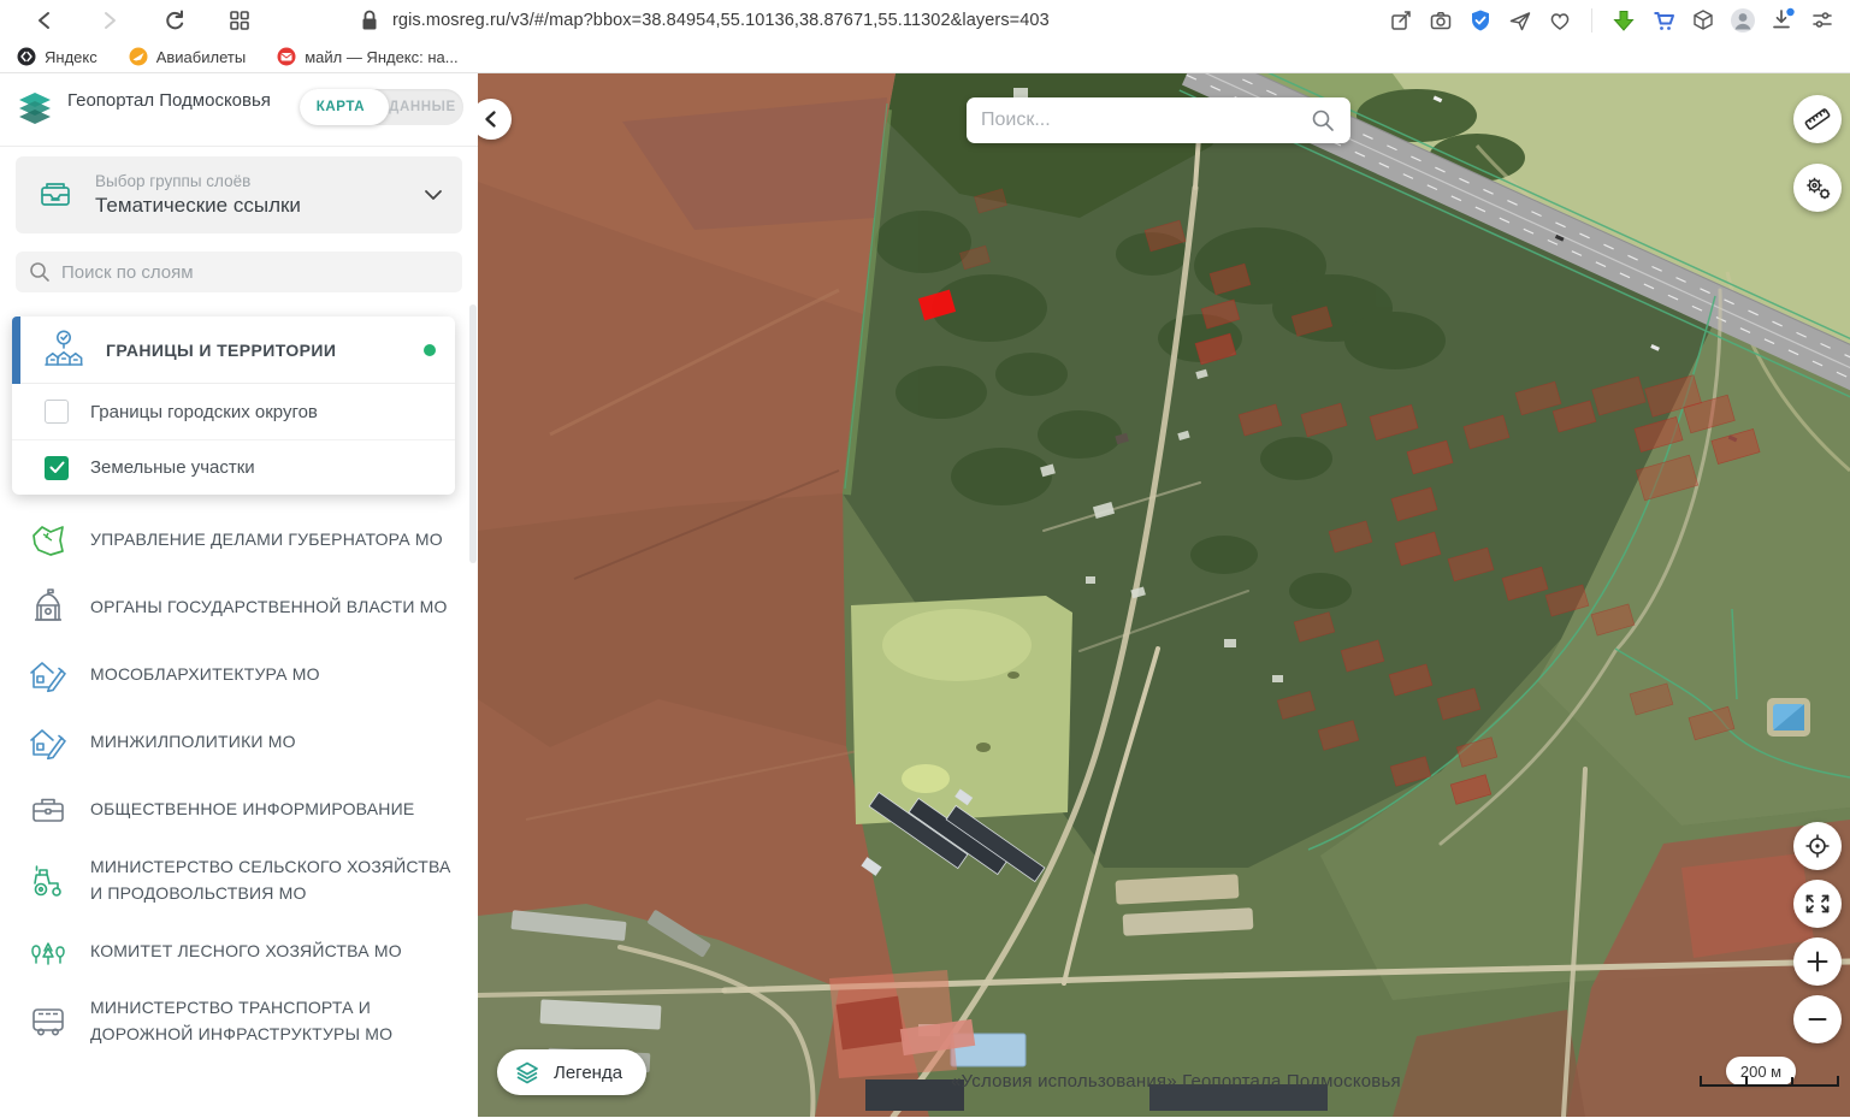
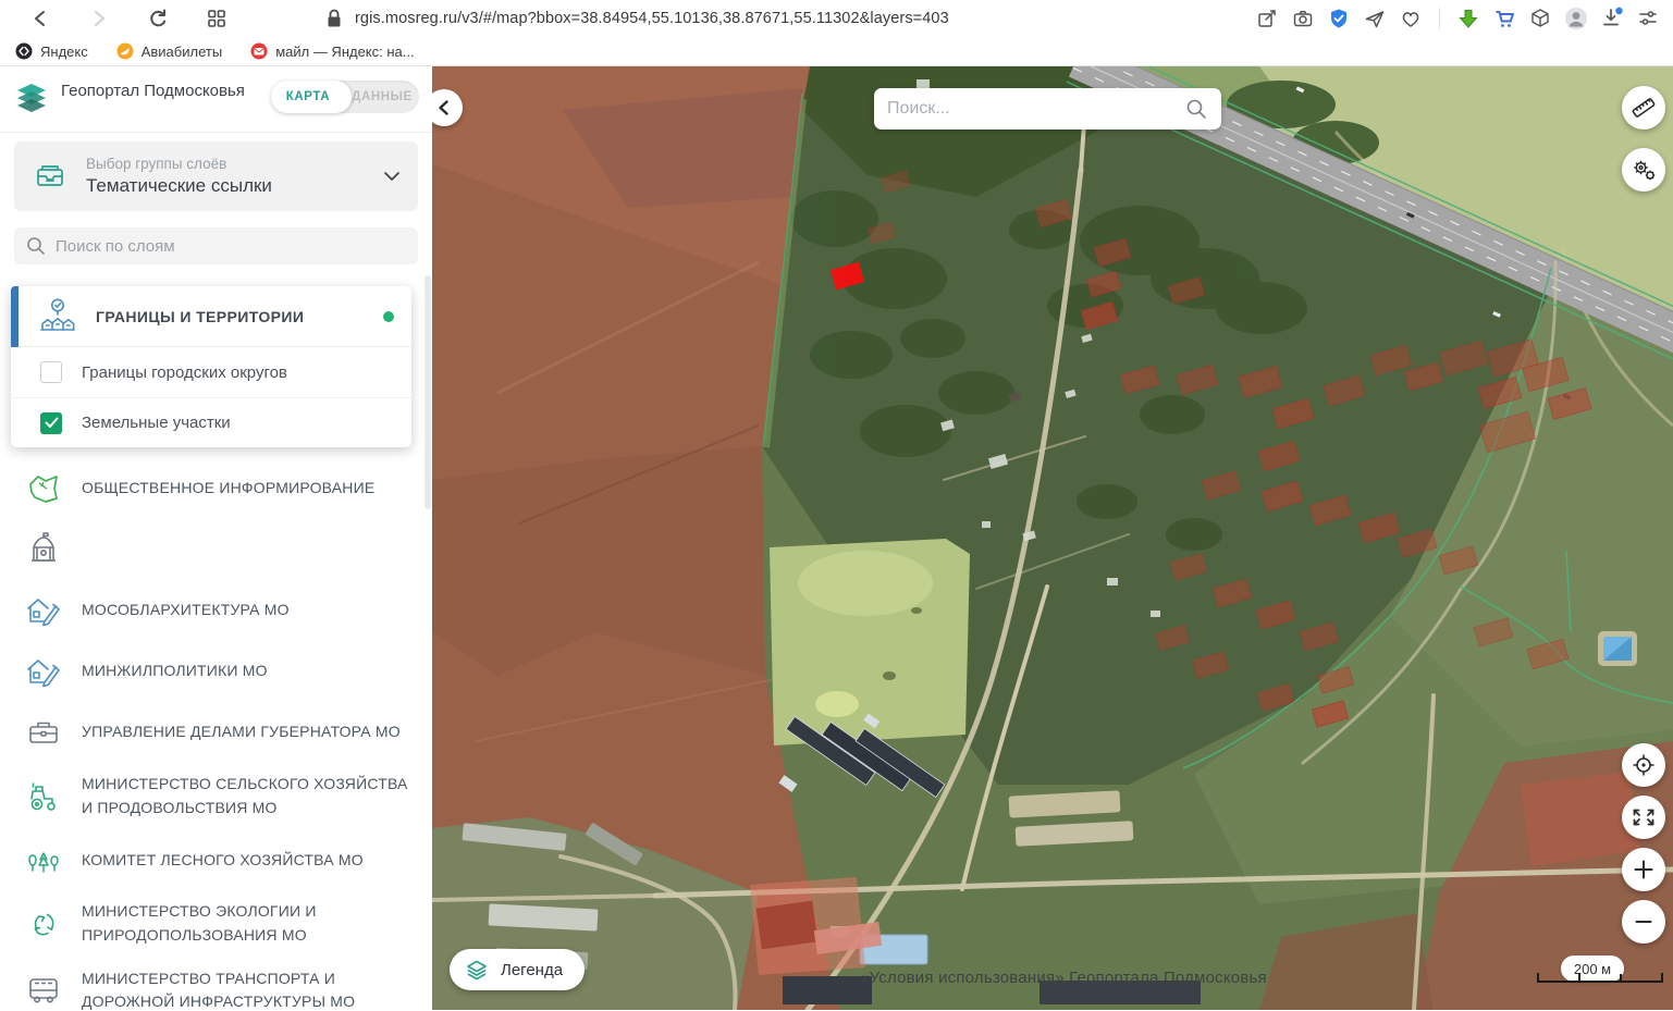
  rgis.mosreg.ru/v3/#/map?bbox=38.84954,55.10136,38.87671,55.11302&layers=403
  Яндекс
  Авиабилеты
  майл — Яндекс: на...
  Геопортал Подмосковья
  КАРТА
  ДАННЫЕ
  Выбор группы слоёв
  Тематические ссылки
  Поиск по слоям
  ГРАНИЦЫ И ТЕРРИТОРИИ
  Границы городских округов
  Земельные участки
- УПРАВЛЕНИЕ ДЕЛАМИ ГУБЕРНАТОРА МО
+ ОБЩЕСТВЕННОЕ ИНФОРМИРОВАНИЕ
- ОРГАНЫ ГОСУДАРСТВЕННОЙ ВЛАСТИ МО
  МОСОБЛАРХИТЕКТУРА МО
  МИНЖИЛПОЛИТИКИ МО
- ОБЩЕСТВЕННОЕ ИНФОРМИРОВАНИЕ
+ УПРАВЛЕНИЕ ДЕЛАМИ ГУБЕРНАТОРА МО
  МИНИСТЕРСТВО СЕЛЬСКОГО ХОЗЯЙСТВА И ПРОДОВОЛЬСТВИЯ МО
  КОМИТЕТ ЛЕСНОГО ХОЗЯЙСТВА МО
+ МИНИСТЕРСТВО ЭКОЛОГИИ И ПРИРОДОПОЛЬЗОВАНИЯ МО
  МИНИСТЕРСТВО ТРАНСПОРТА И ДОРОЖНОЙ ИНФРАСТРУКТУРЫ МО
  Поиск...
  Легенда
  200 м
  «Условия использования» Геопортала Подмосковья
